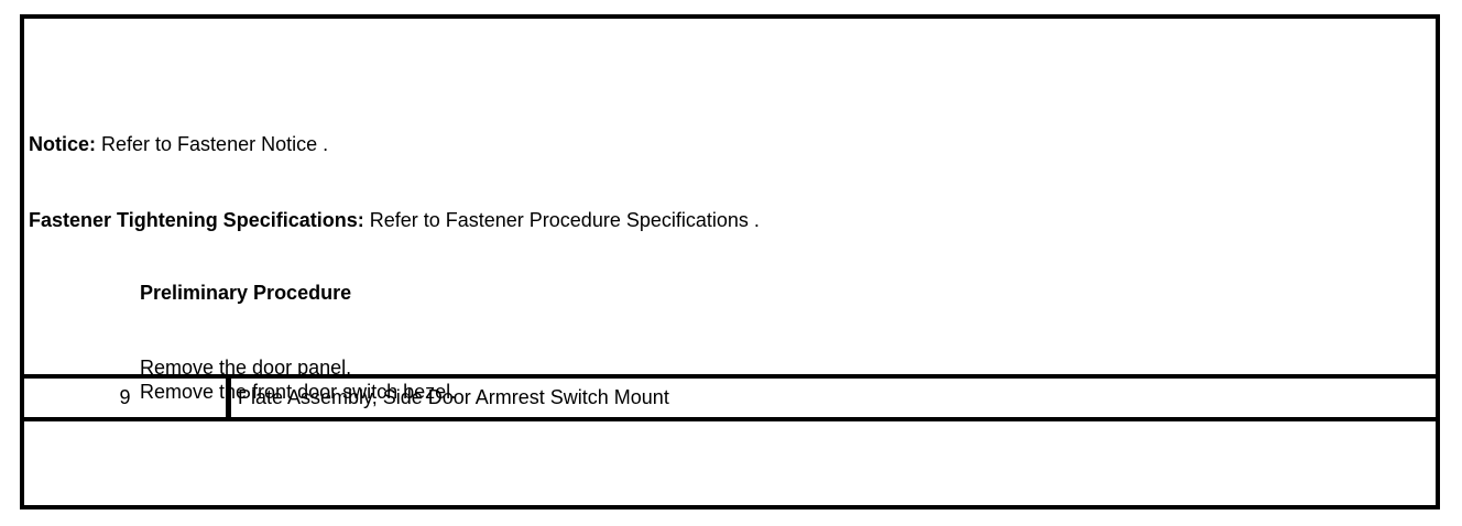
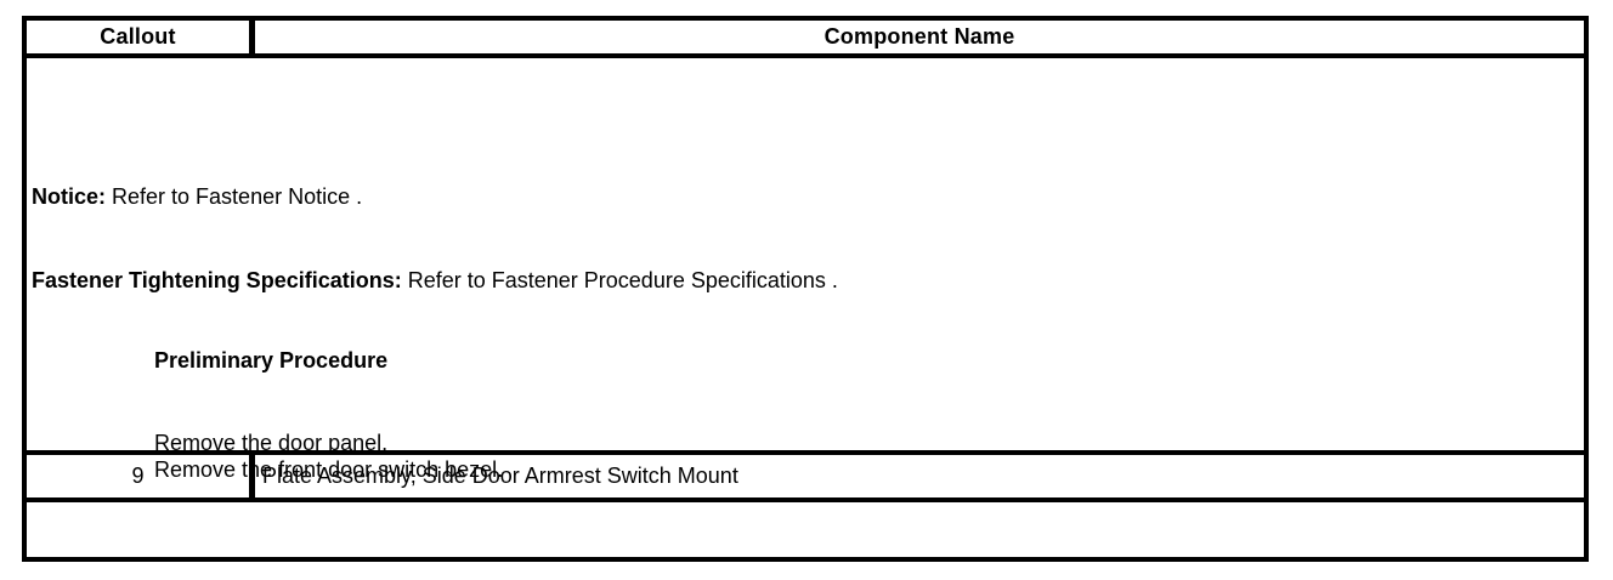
+ Callout
+ Component Name
  Notice: Refer to Fastener Notice .
  Fastener Tightening Specifications: Refer to Fastener Procedure Specifications .
  Preliminary Procedure
  Remove the door panel.
  Remove the front door switch bezel.
  9
  Plate Assembly, Side Door Armrest Switch Mount
